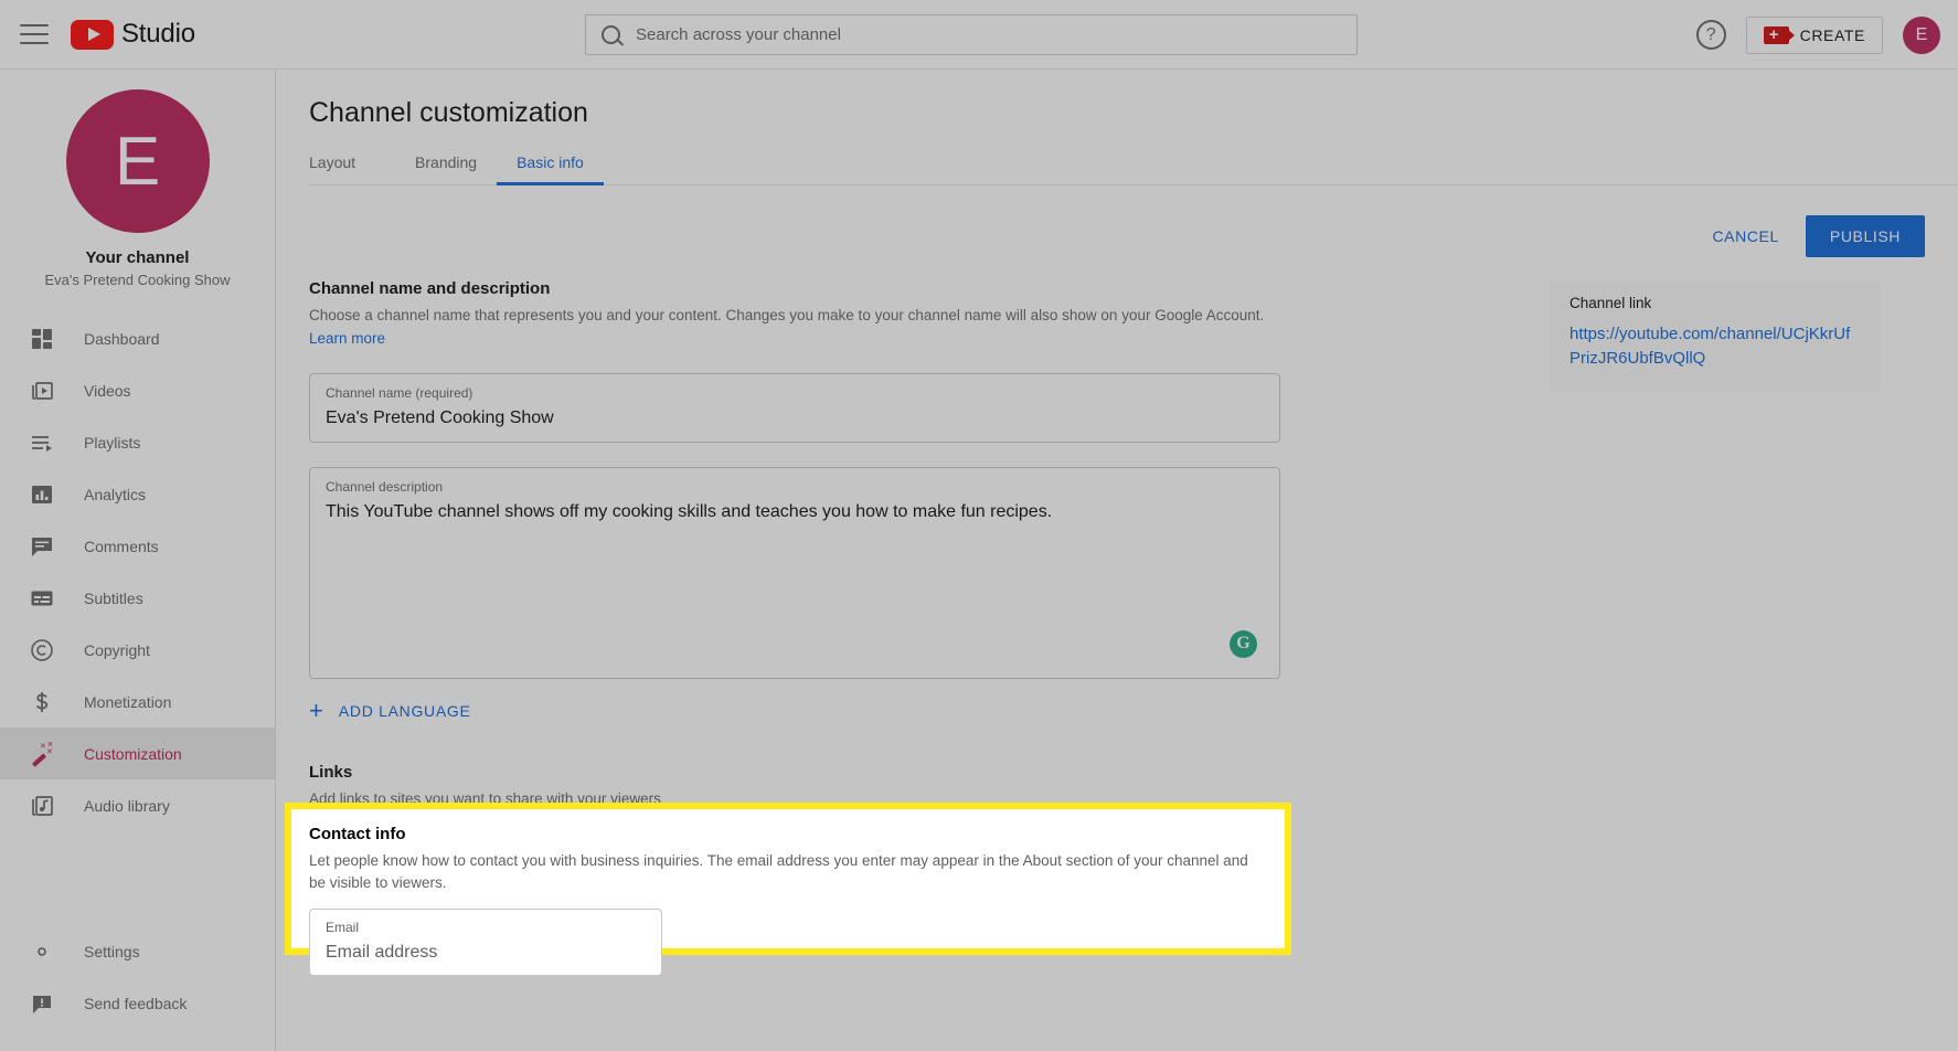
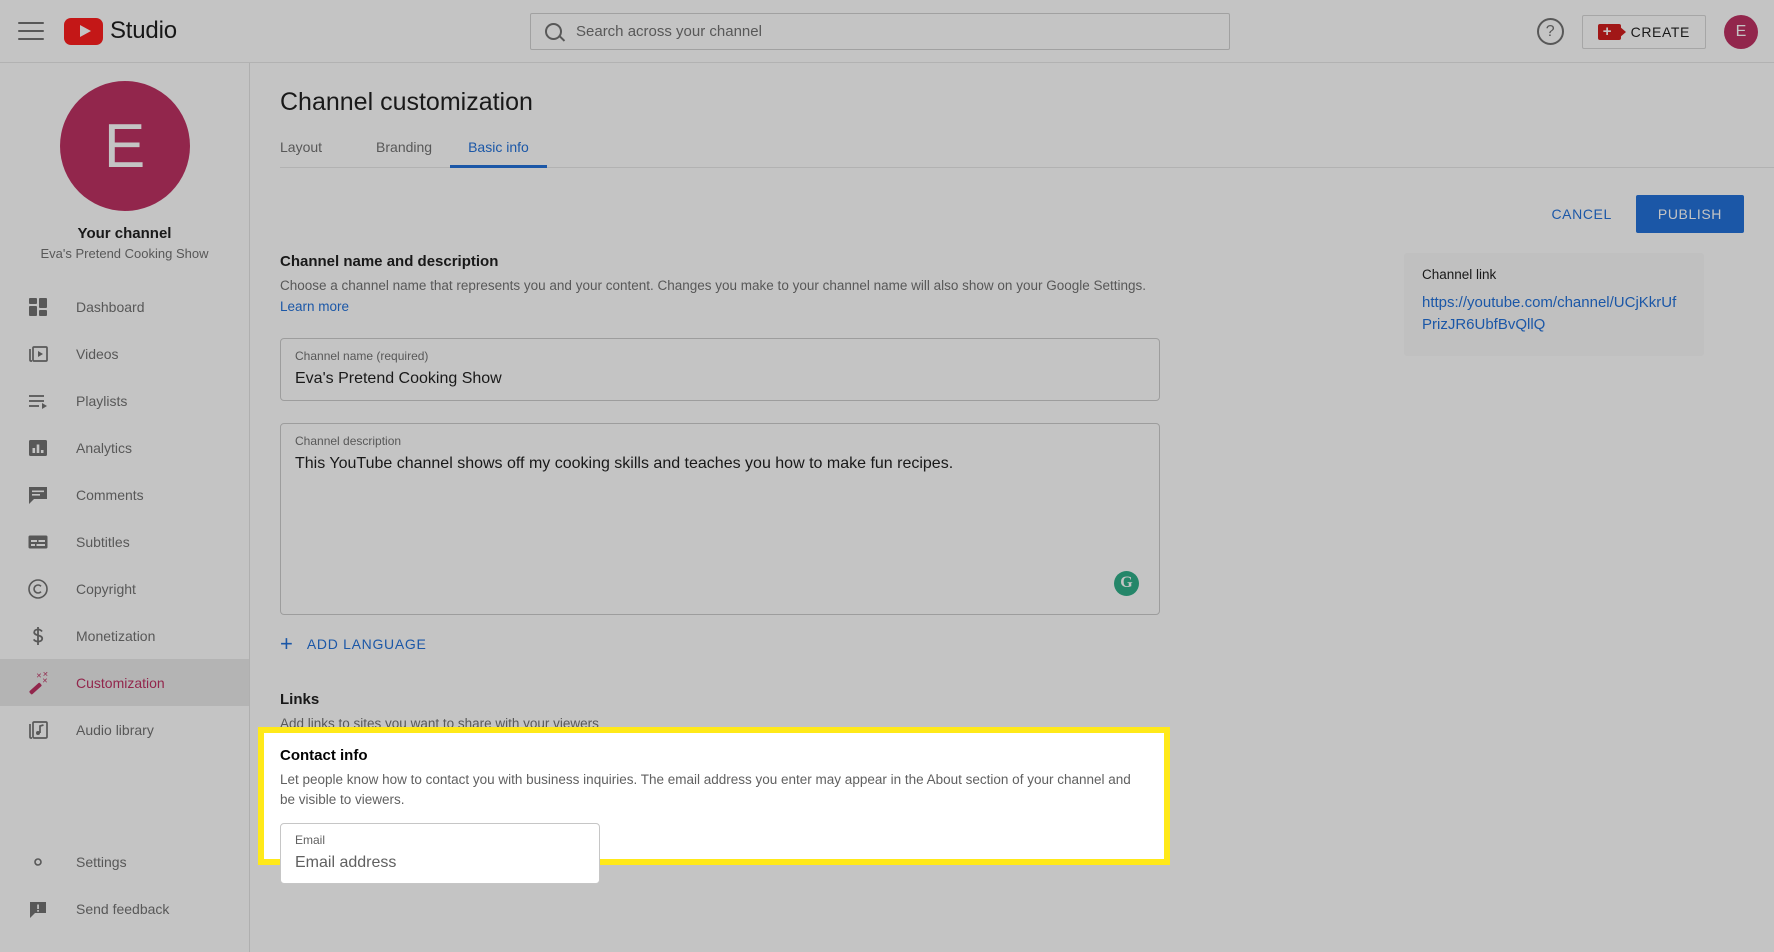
  Studio
  Search across your channel
  ?
  CREATE
  E
  E
  Your channel
  Eva's Pretend Cooking Show
  Dashboard
  Videos
  Playlists
  Analytics
  Comments
  Subtitles
  Copyright
  Monetization
  ✕
  ✕
  ✕
  Customization
  Audio library
  Settings
  Send feedback
  Channel customization
  Layout
  Branding
  Basic info
  CANCEL
  PUBLISH
  Channel name and description
- Choose a channel name that represents you and your content. Changes you make to your channel name will also show on your Google Account.
+ Choose a channel name that represents you and your content. Changes you make to your channel name will also show on your Google Settings.
  Learn more
  Channel name (required)
  Eva's Pretend Cooking Show
  Channel description
  This YouTube channel shows off my cooking skills and teaches you how to make fun recipes.
  G
  +
  ADD LANGUAGE
  Links
  Add links to sites you want to share with your viewers
  Channel link
  https://youtube.com/channel/UCjKkrUfPrizJR6UbfBvQllQ
  Contact info
  Let people know how to contact you with business inquiries. The email address you enter may appear in the About section of your channel and be visible to viewers.
  Email
  Email address
